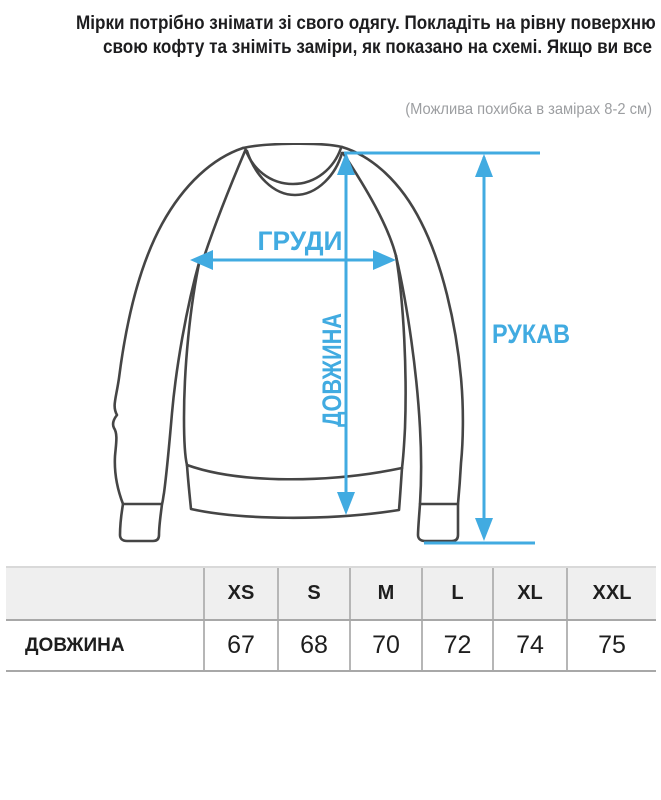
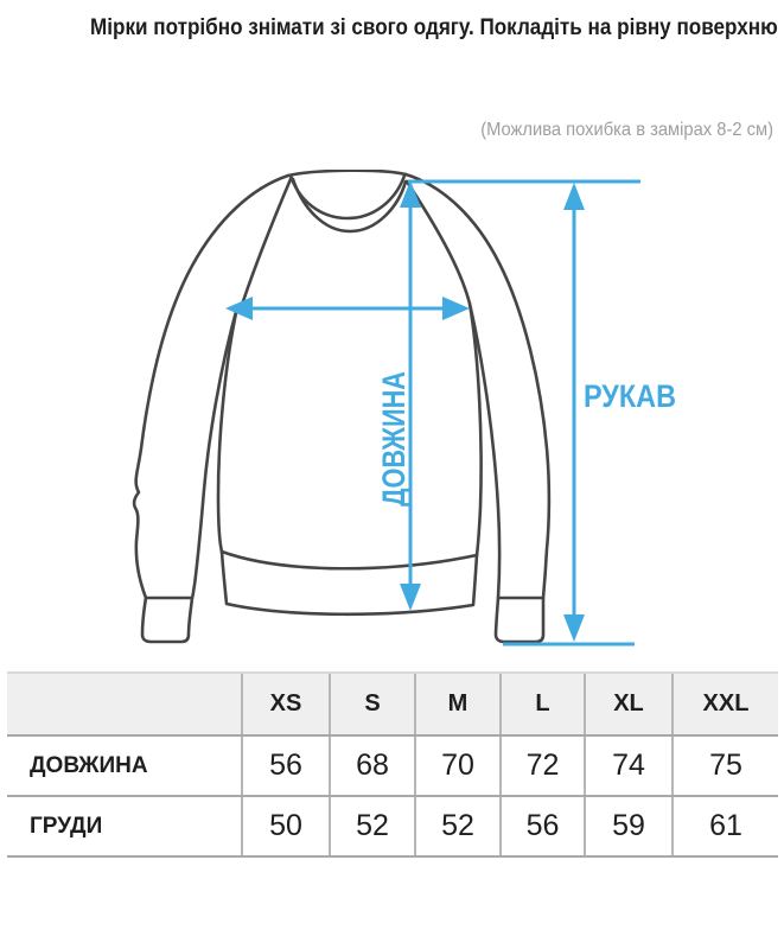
  Мірки потрібно знімати зі свого одягу. Покладіть на рівну поверхню
- свою кофту та зніміть заміри, як показано на схемі. Якщо ви все
  (Можлива похибка в замірах 8-2 см)
- ГРУДИ
  РУКАВ
  	XS	S	M	L	XL	XXL
- ДОВЖИНА	67	68	70	72	74	75
+ ДОВЖИНА	56	68	70	72	74	75
+ ГРУДИ	50	52	52	56	59	61
